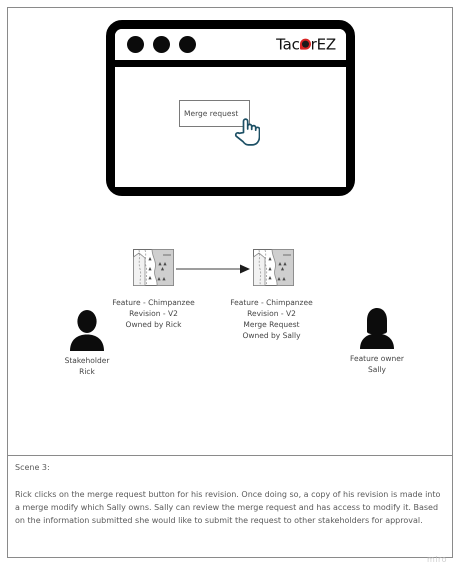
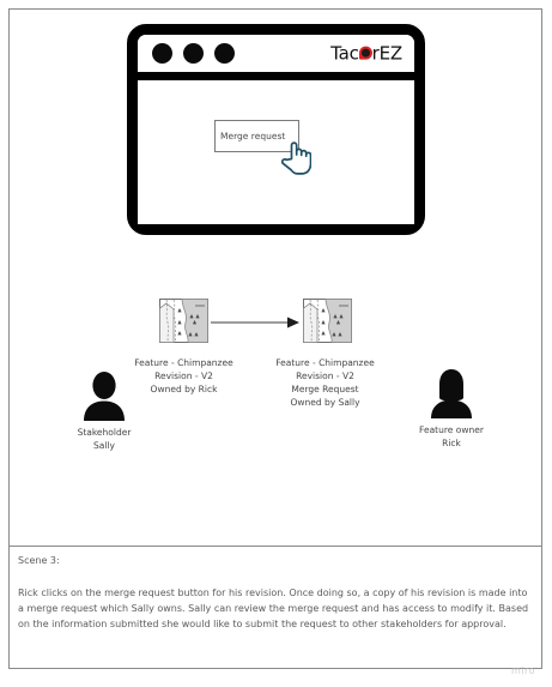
  Tac
  rEZ
  Merge request
  Feature - Chimpanzee
  Revision - V2
  Owned by Rick
  Feature - Chimpanzee
  Revision - V2
  Merge Request
  Owned by Sally
  Stakeholder
- Rick
+ Sally
  Feature owner
- Sally
+ Rick
  Scene 3:
- Rick clicks on the merge request button for his revision. Once doing so, a copy of his revision is made into a merge modify which Sally owns. Sally can review the merge request and has access to modify it. Based on the information submitted she would like to submit the request to other stakeholders for approval.
+ Rick clicks on the merge request button for his revision. Once doing so, a copy of his revision is made into a merge request which Sally owns. Sally can review the merge request and has access to modify it. Based on the information submitted she would like to submit the request to other stakeholders for approval.
  miro
